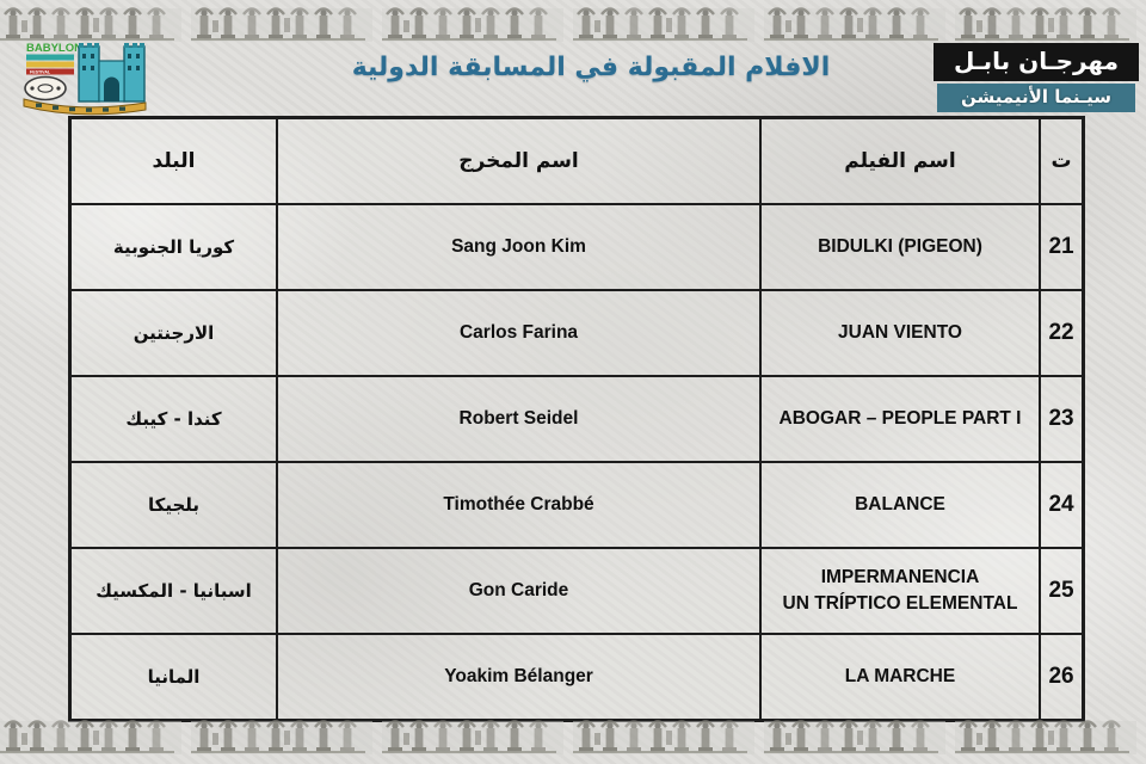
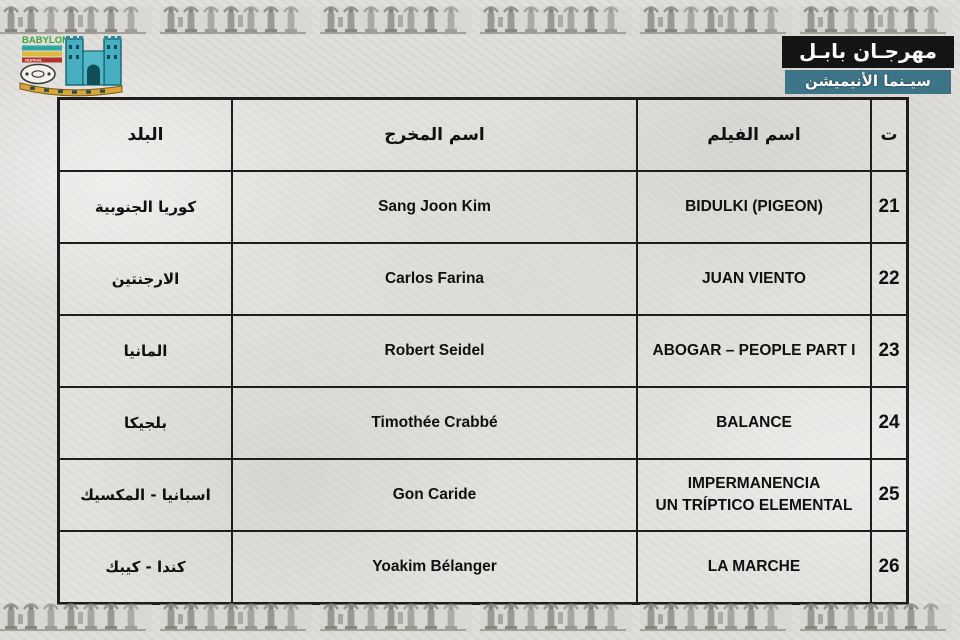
  BABYLO
- الافلام المقبولة في المسابقة الدولية
  مهرجـان بابـل
  سيـنما الأنيميشن
  ت
  اسم الفيلم
  اسم المخرج
  البلد
  21
  BIDULKI (PIGEON)
  Sang Joon Kim
  كوريا الجنوبية
  22
  JUAN VIENTO
  Carlos Farina
  الارجنتين
  23
  ABOGAR – PEOPLE PART I
  Robert Seidel
- كندا - كيبك
+ المانيا
  24
  BALANCE
  Timothée Crabbé
  بلجيكا
  25
  IMPERMANENCIA
  UN TRÍPTICO ELEMENTAL
  Gon Caride
  اسبانيا - المكسيك
  26
  LA MARCHE
  Yoakim Bélanger
- المانيا
+ كندا - كيبك
